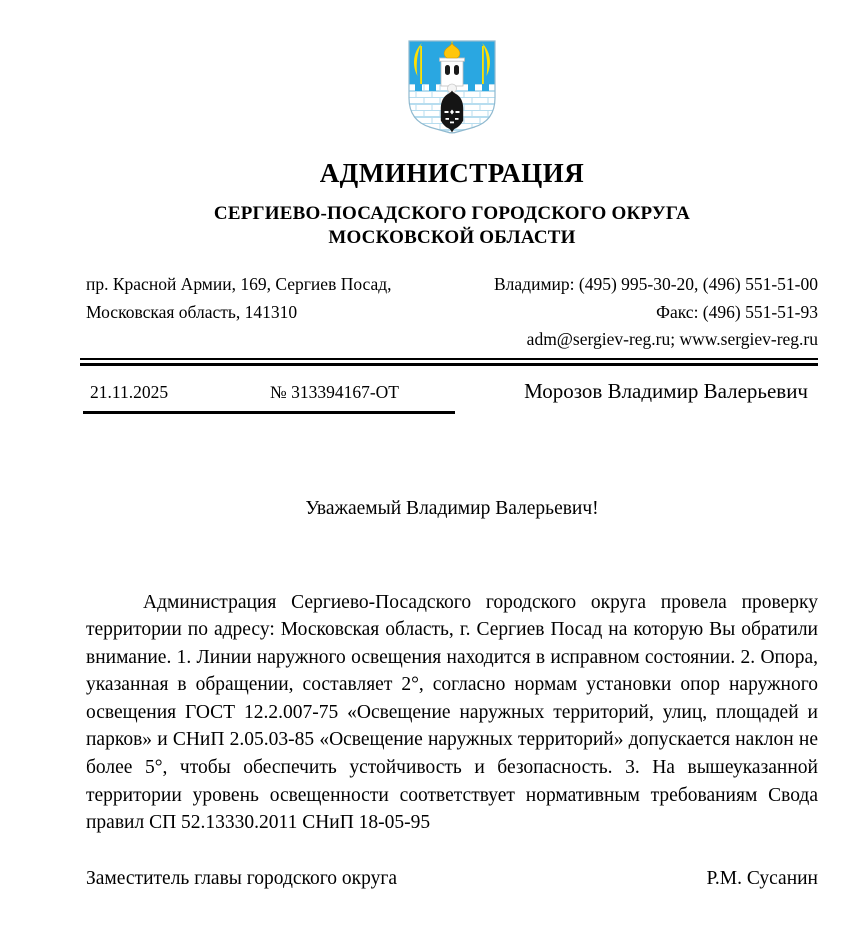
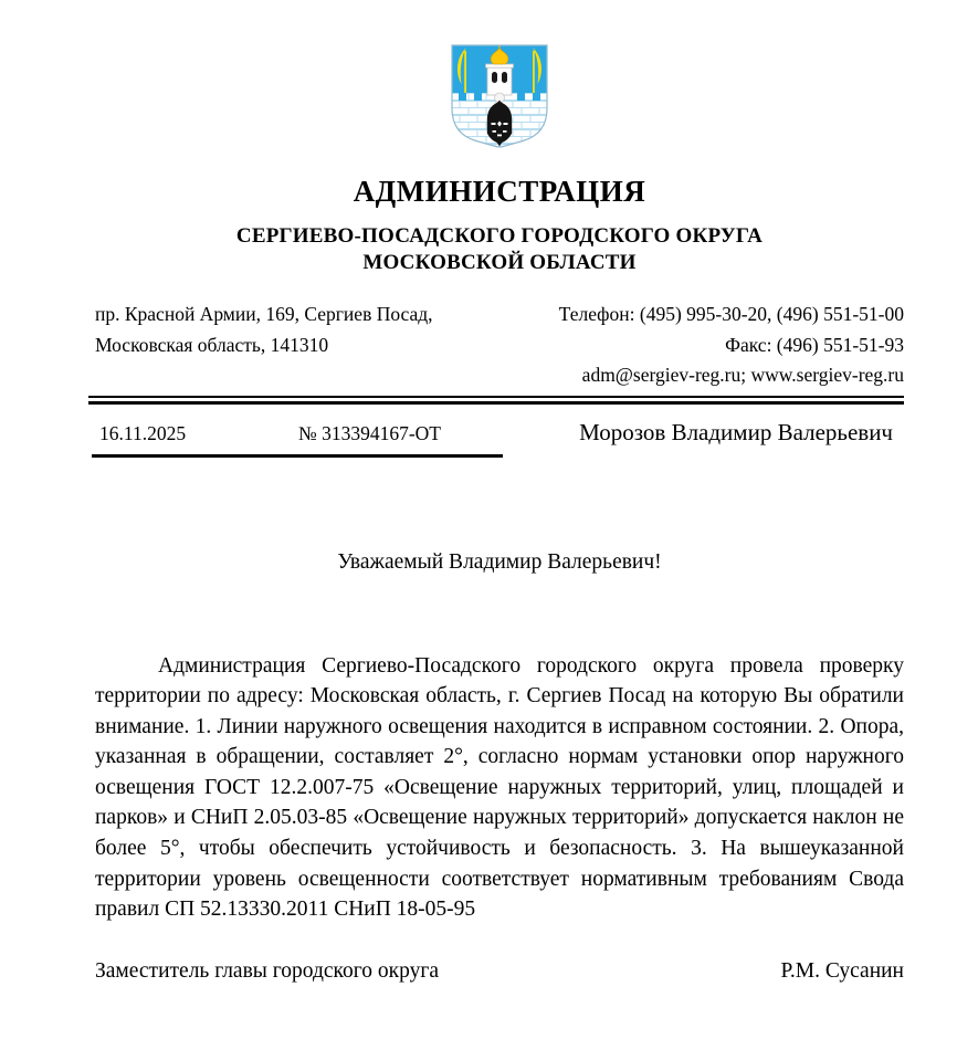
  АДМИНИСТРАЦИЯ
  СЕРГИЕВО-ПОСАДСКОГО ГОРОДСКОГО ОКРУГА
  МОСКОВСКОЙ ОБЛАСТИ
  пр. Красной Армии, 169, Сергиев Посад,
  Московская область, 141310
- Владимир: (495) 995-30-20, (496) 551-51-00
+ Телефон: (495) 995-30-20, (496) 551-51-00
  Факс: (496) 551-51-93
  adm@sergiev-reg.ru; www.sergiev-reg.ru
- 21.11.2025
+ 16.11.2025
  № 313394167-ОТ
  Морозов Владимир Валерьевич
  Уважаемый Владимир Валерьевич!
  Администрация Сергиево-Посадского городского округа провела проверку территории по адресу: Московская область, г. Сергиев Посад на которую Вы обратили внимание. 1. Линии наружного освещения находится в исправном состоянии. 2. Опора, указанная в обращении, составляет 2°, согласно нормам установки опор наружного освещения ГОСТ 12.2.007-75 «Освещение наружных территорий, улиц, площадей и парков» и СНиП 2.05.03-85 «Освещение наружных территорий» допускается наклон не более 5°, чтобы обеспечить устойчивость и безопасность. 3. На вышеуказанной территории уровень освещенности соответствует нормативным требованиям Свода правил СП 52.13330.2011 СНиП 18-05-95
  Заместитель главы городского округа
  Р.М. Сусанин
